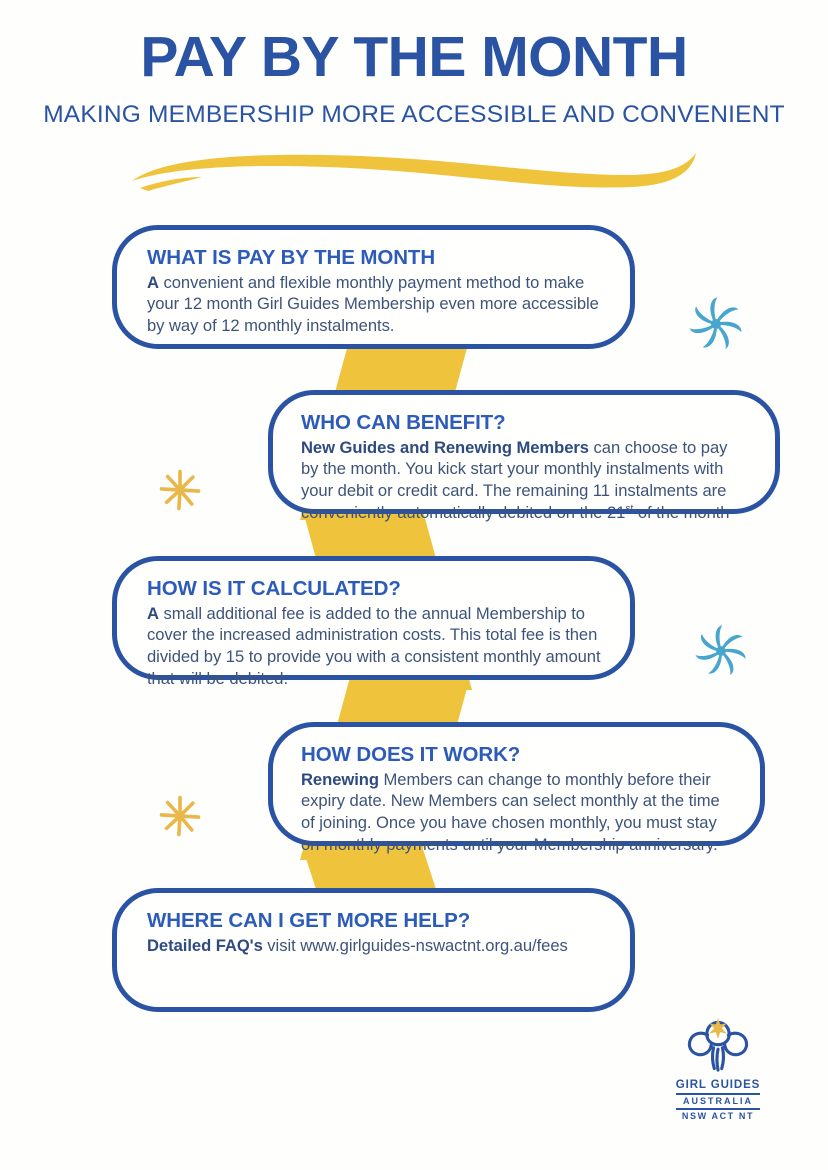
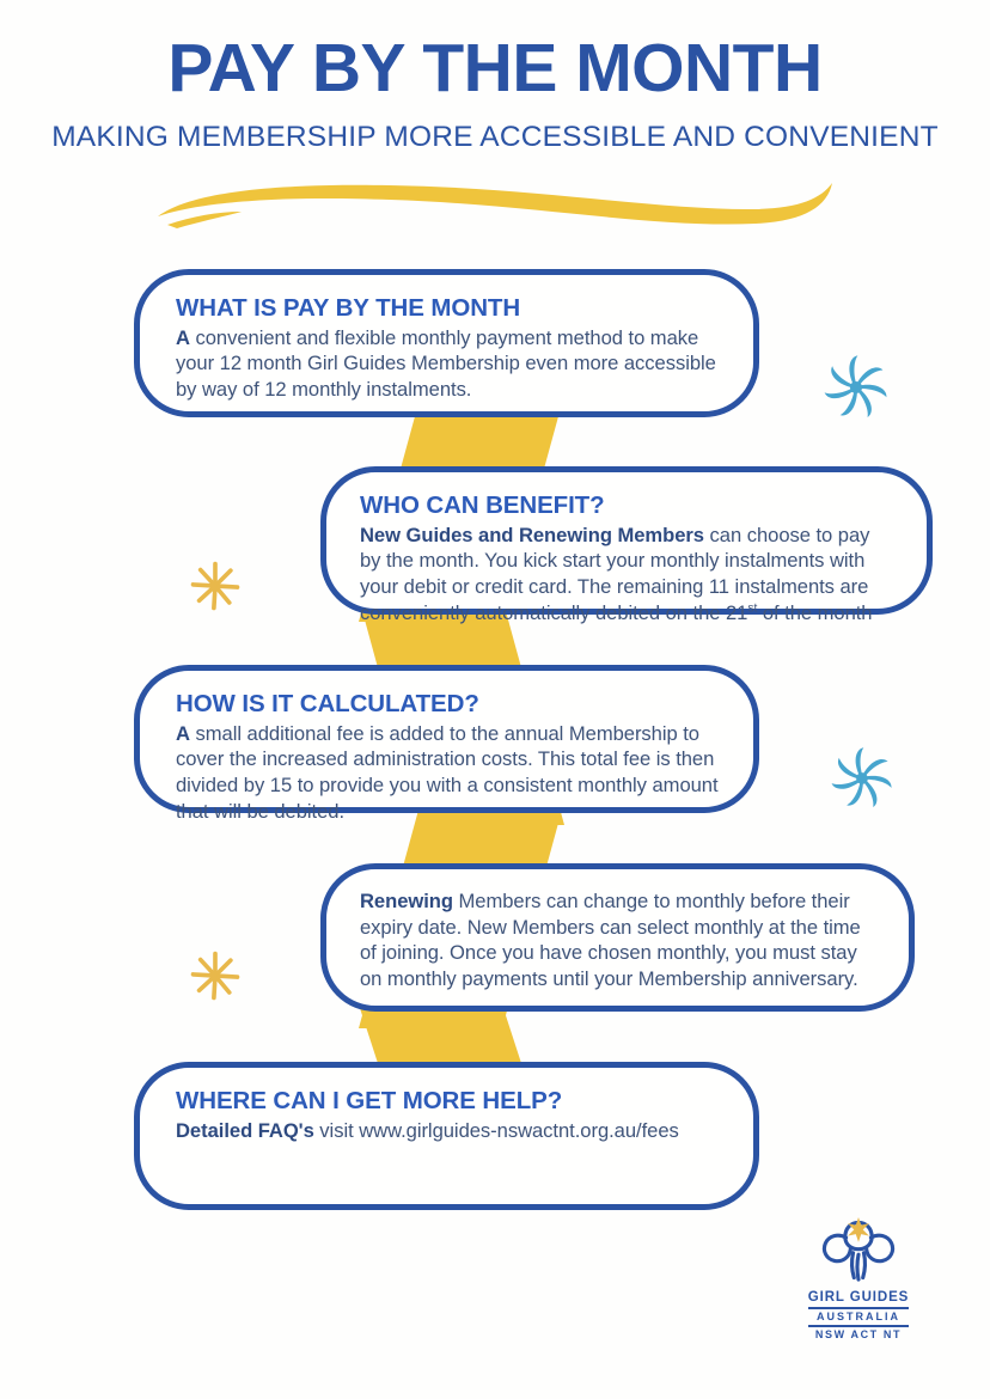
  PAY BY THE MONTH
  MAKING MEMBERSHIP MORE ACCESSIBLE AND CONVENIENT
  WHAT IS PAY BY THE MONTH
  A convenient and flexible monthly payment method to make your 12 month Girl Guides Membership even more accessible by way of 12 monthly instalments.
  WHO CAN BENEFIT?
  New Guides and Renewing Members can choose to pay by the month. You kick start your monthly instalments with your debit or credit card. The remaining 11 instalments are conveniently automatically debited on the 21st of the month
  HOW IS IT CALCULATED?
  A small additional fee is added to the annual Membership to cover the increased administration costs. This total fee is then divided by 15 to provide you with a consistent monthly amount that will be debited.
- HOW DOES IT WORK?
  Renewing Members can change to monthly before their expiry date. New Members can select monthly at the time of joining. Once you have chosen monthly, you must stay on monthly payments until your Membership anniversary.
  WHERE CAN I GET MORE HELP?
  Detailed FAQ's visit www.girlguides-nswactnt.org.au/fees
  GIRL GUIDES
  AUSTRALIA
  NSW ACT NT
